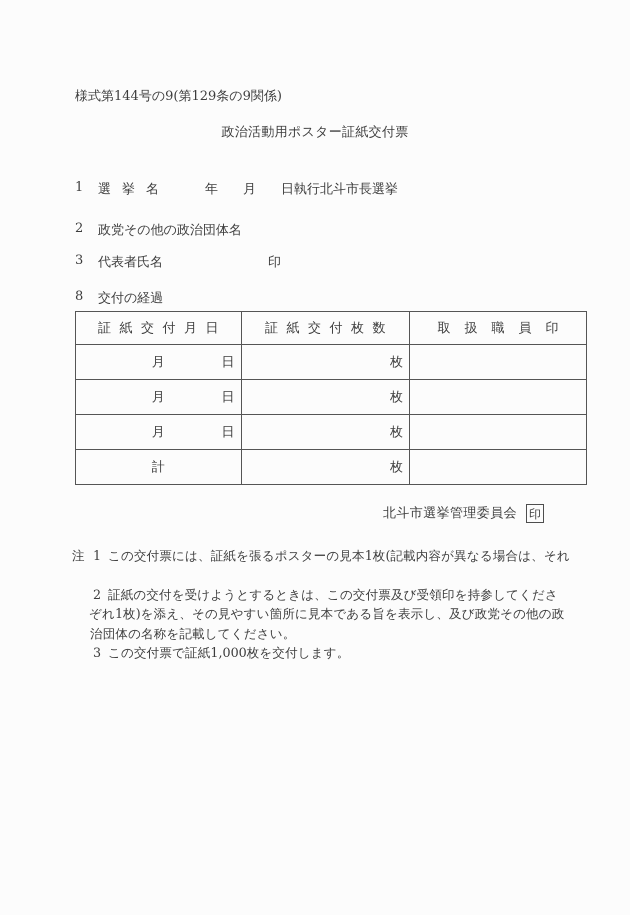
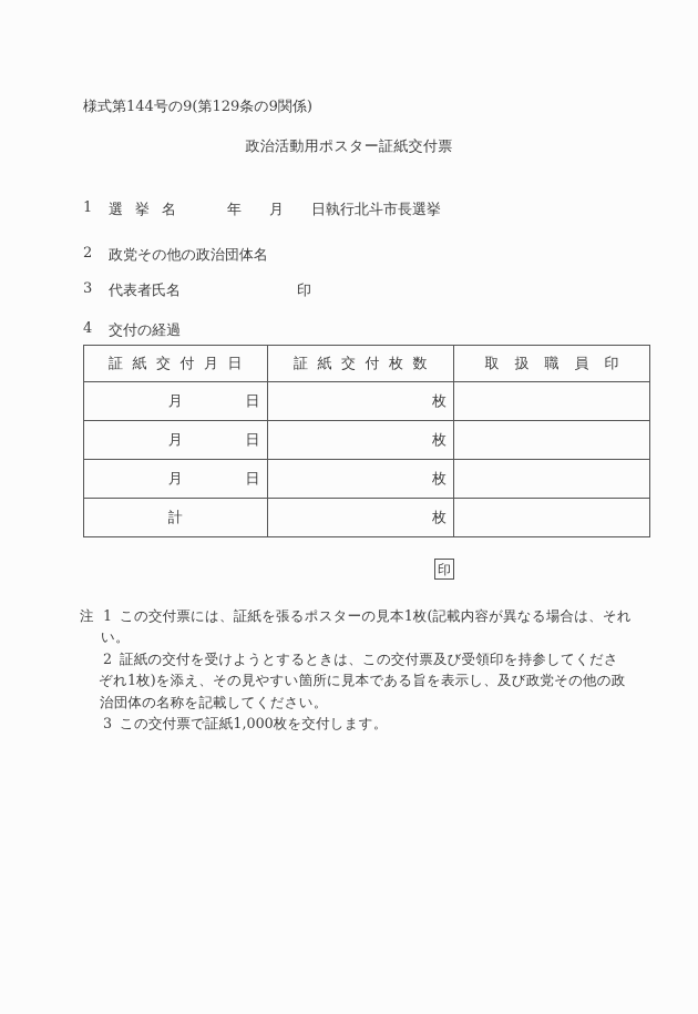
  様式第144号の9(第129条の9関係)
  政治活動用ポスター証紙交付票
  1
  選挙名
  年
  月
  日執行北斗市長選挙
  2
  政党その他の政治団体名
  3
  代表者氏名
  印
- 8
+ 4
  交付の経過
  証紙交付月日	証紙交付枚数	取扱職員印
  月 日	枚
  月 日	枚
  月 日	枚
  計	枚
- 北斗市選挙管理委員会
  印
  注
  1
  この交付票には、証紙を張るポスターの見本1枚(記載内容が異なる場合は、それ
+ い。
  2
  証紙の交付を受けようとするときは、この交付票及び受領印を持参してくださ
  ぞれ1枚)を添え、その見やすい箇所に見本である旨を表示し、及び政党その他の政
  治団体の名称を記載してください。
  3
  この交付票で証紙1,000枚を交付します。
